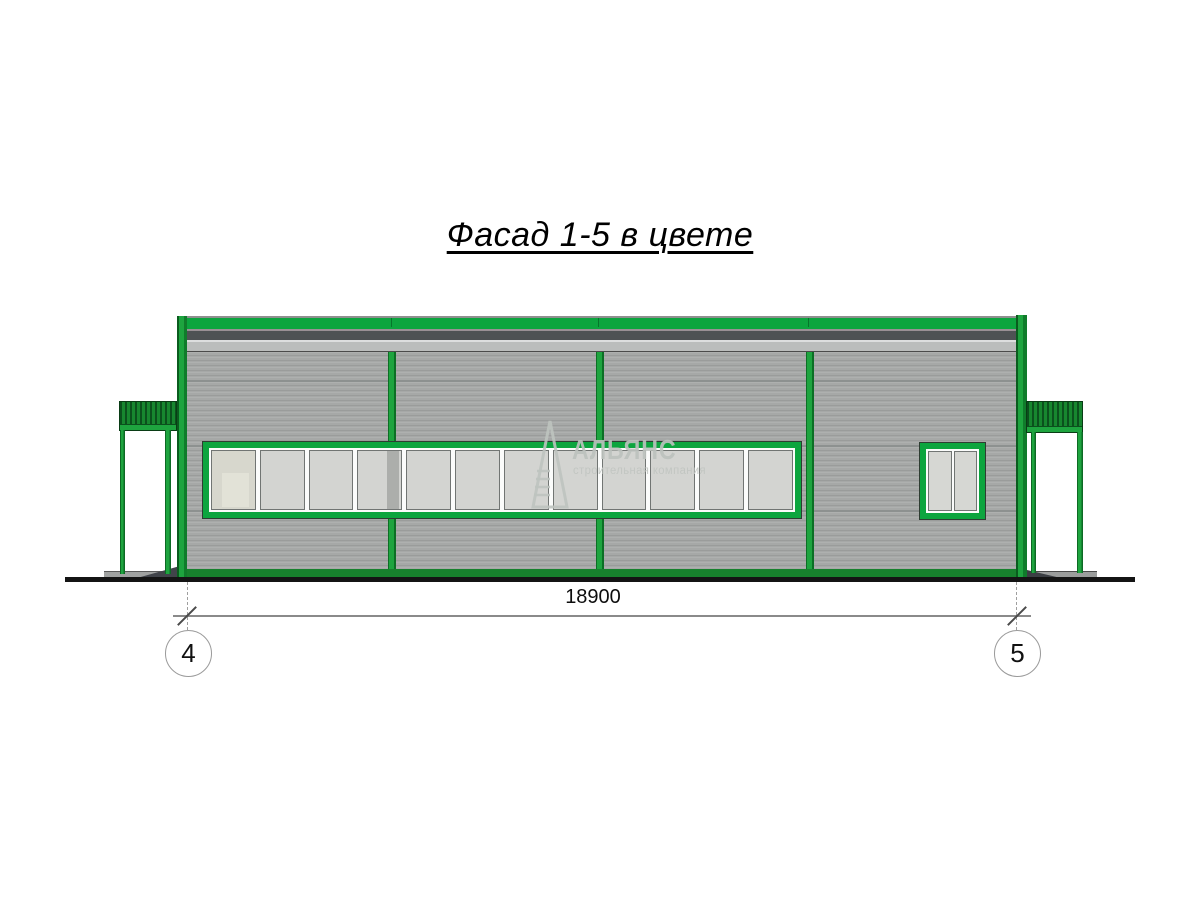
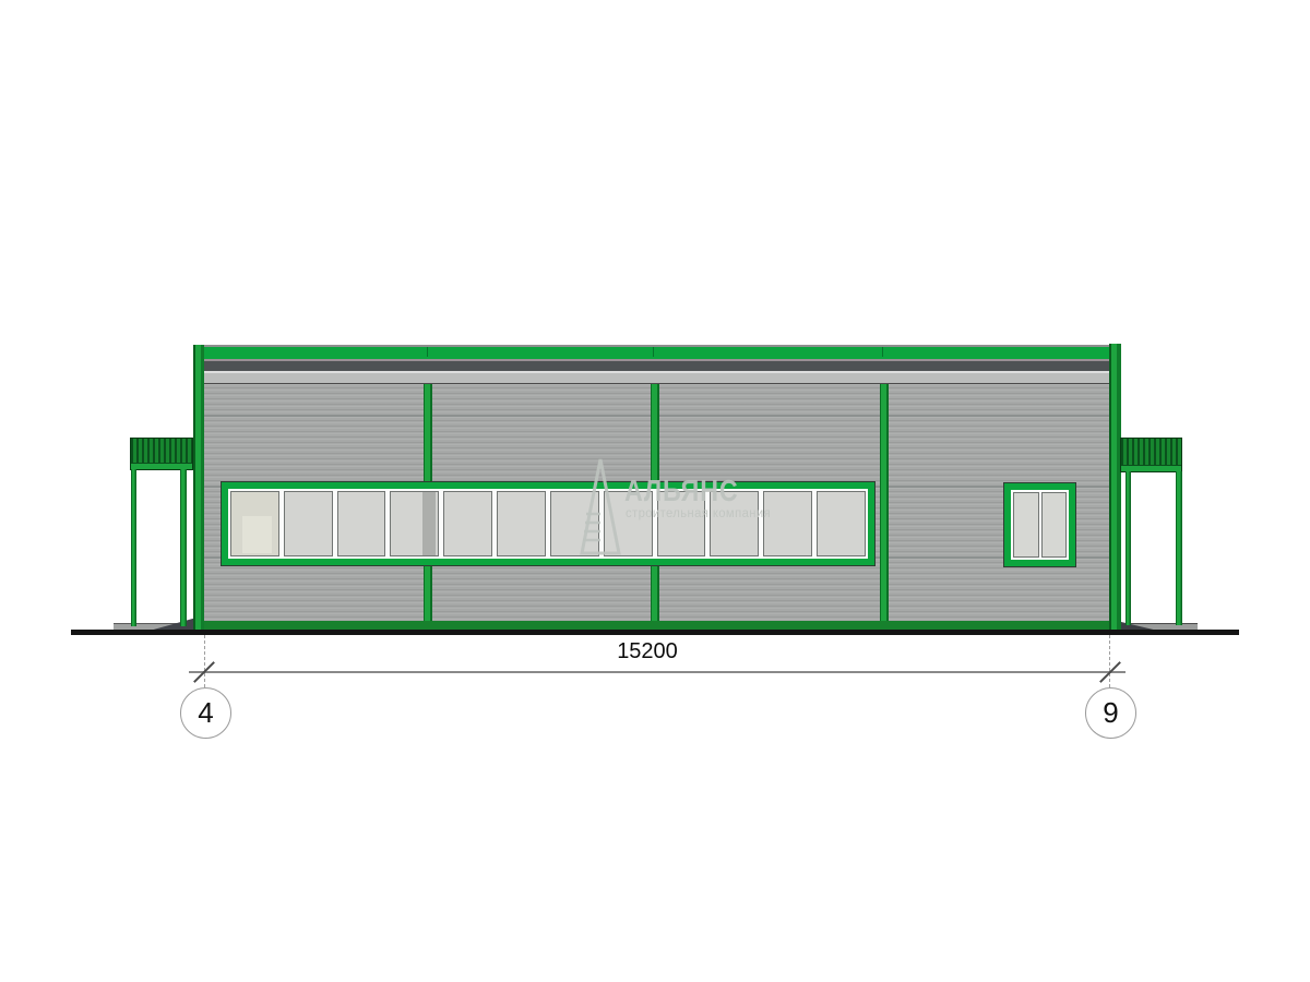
- Фасад 1-5 в цвете
- 18900
+ 15200
  4
- 5
+ 9
  АЛЬЯНС
  строительная компания
